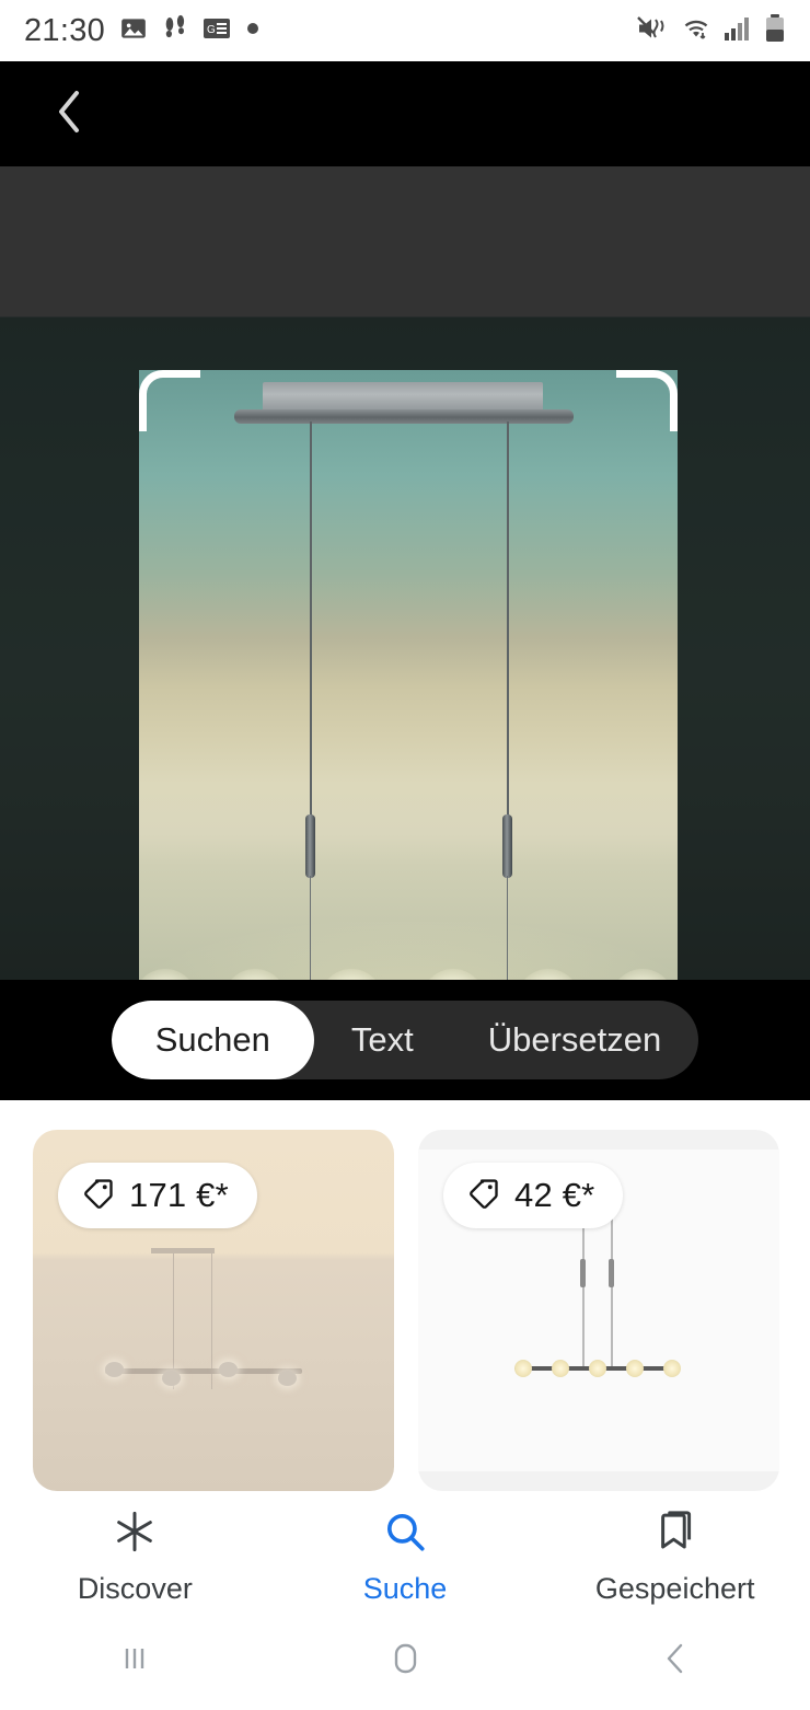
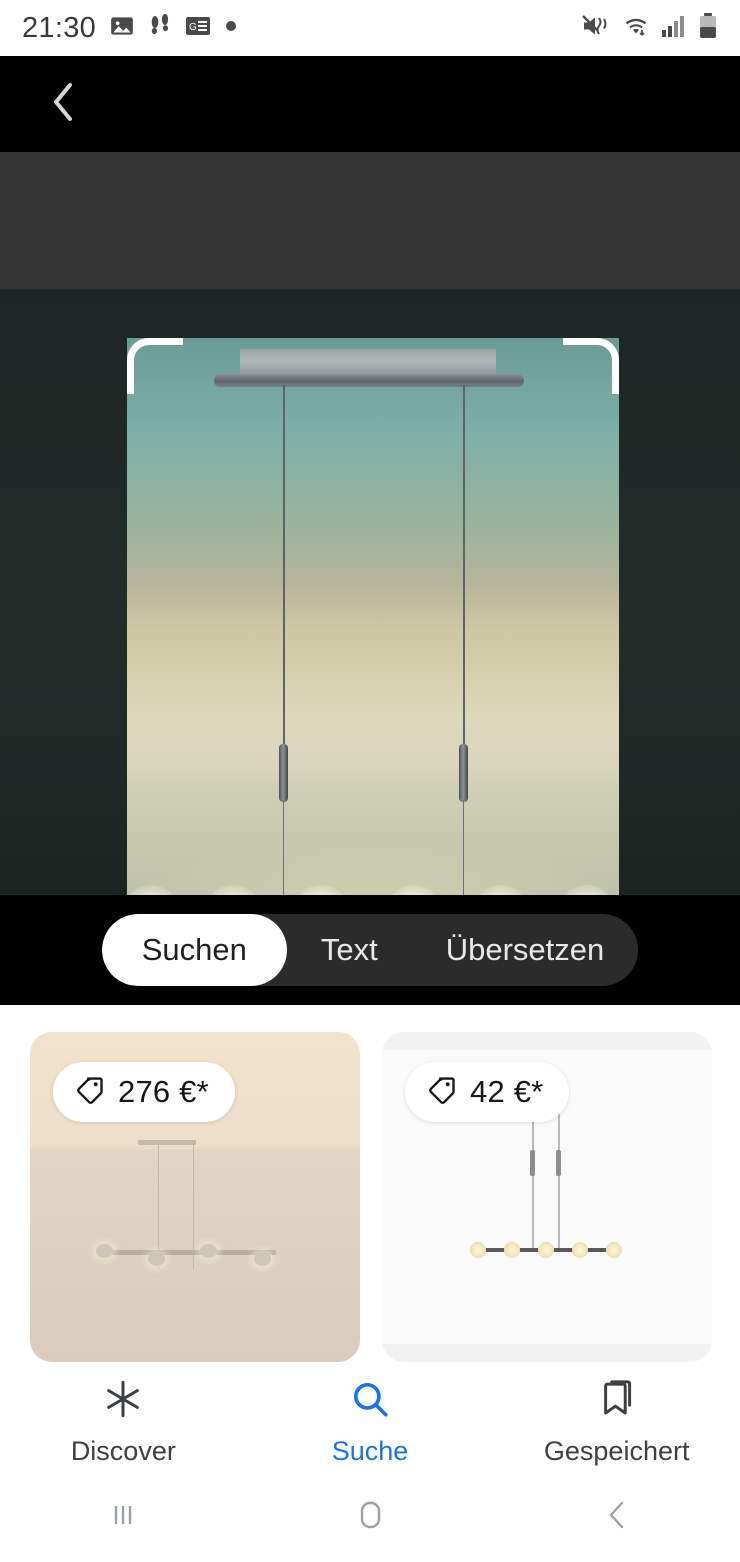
  21:30
  G
  Suchen
  Text
  Übersetzen
- 171 €*
+ 276 €*
  42 €*
  Discover
  Suche
  Gespeichert
